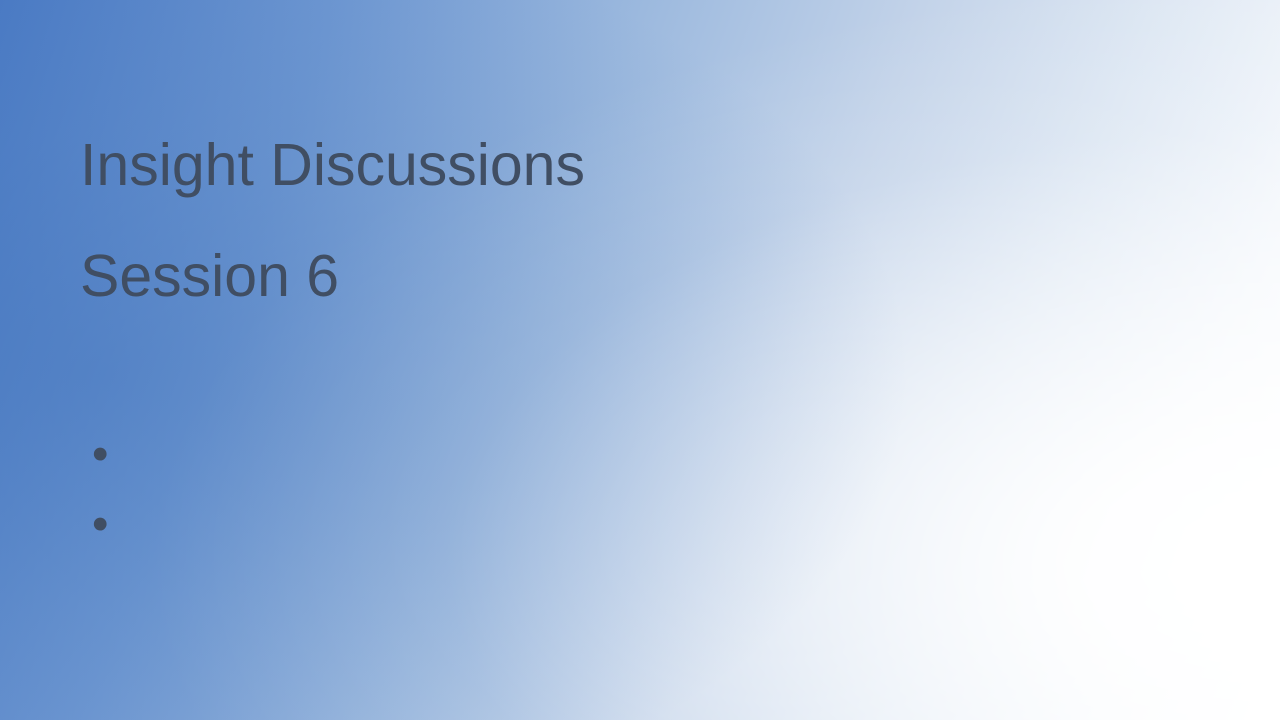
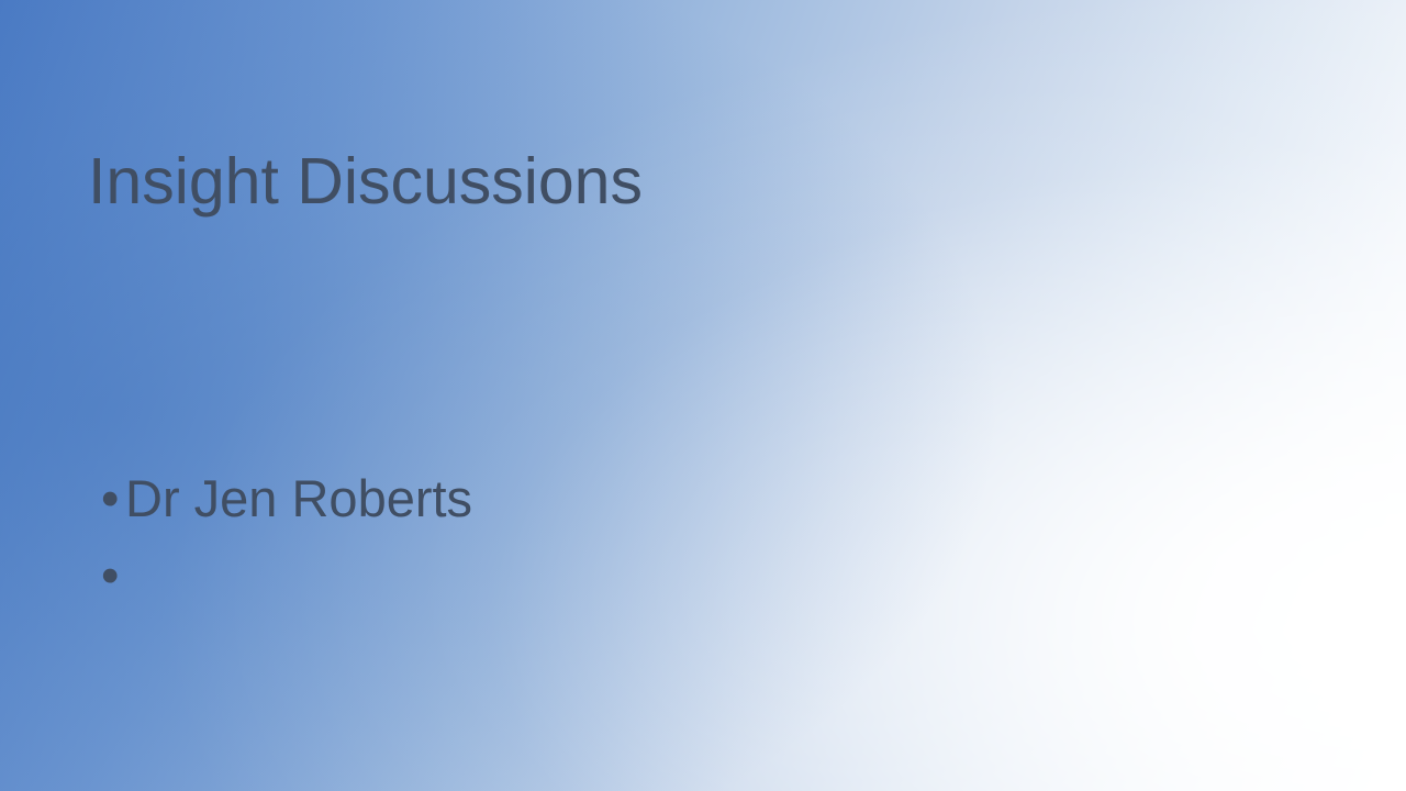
  Insight Discussions
- Session 6
  •
+ Dr Jen Roberts
  •
